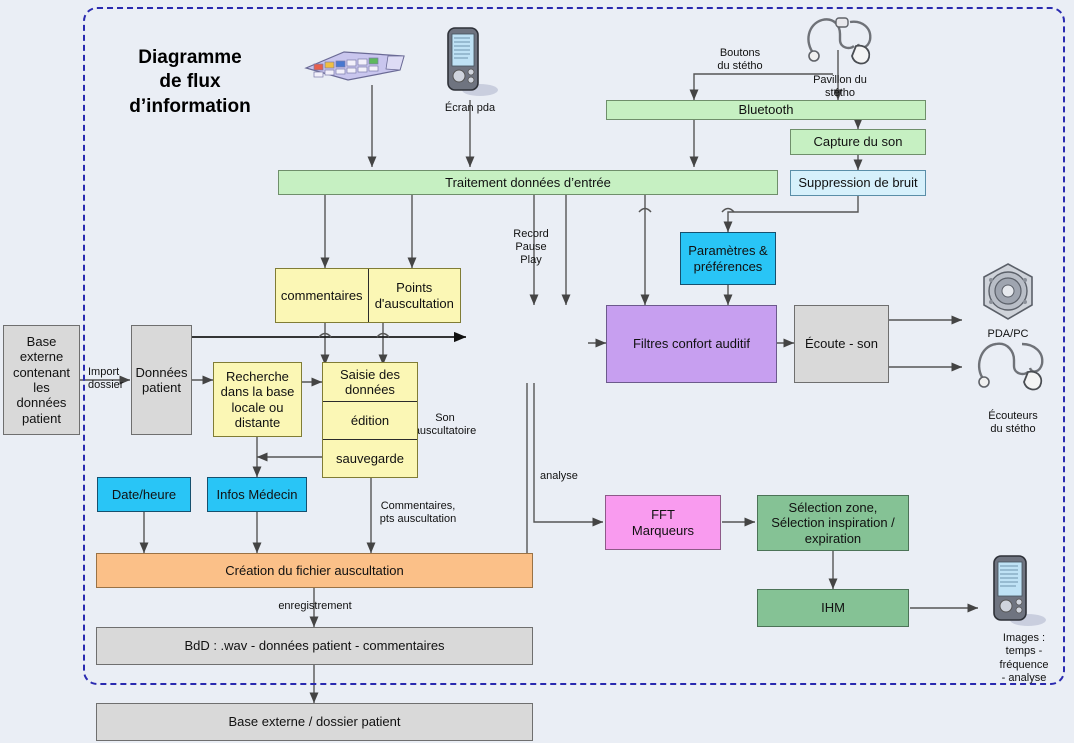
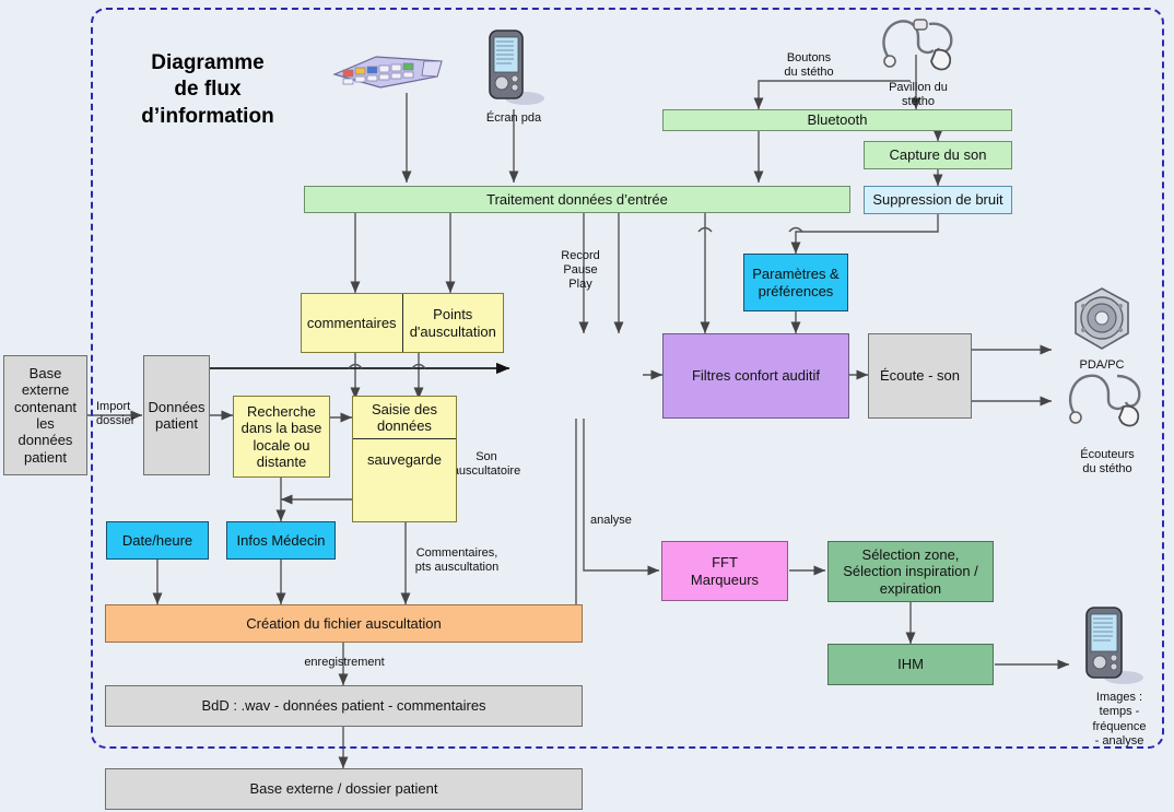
  Diagramme
  de flux
  d’information
  Écran pda
  PDA/PC
  Écouteurs
  du stétho
  Images :
  temps -
  fréquence
  - analyse
  Boutons
  du stétho
  Pavillon du
  stétho
  Record
  Pause
  Play
  Import
  dossier
  Son
  uscultatoire
  Commentaires,
  pts auscultation
  analyse
  enregistrement
  Bluetooth
  Capture du son
  Suppression de bruit
  Traitement données d’entrée
  Paramètres &
  préférences
  commentaires
  Points
  d'auscultation
  Filtres confort auditif
  Écoute - son
  Base
  externe
  contenant
  les données
  patient
  Données
  patient
  Recherche
  dans la base
  locale ou
  distante
  Saisie des
  données
- édition
  sauvegarde
  Date/heure
  Infos Médecin
  Création du fichier auscultation
  BdD : .wav - données patient - commentaires
  Base externe / dossier patient
  FFT
  Marqueurs
  Sélection zone,
  Sélection inspiration /
  expiration
  IHM
